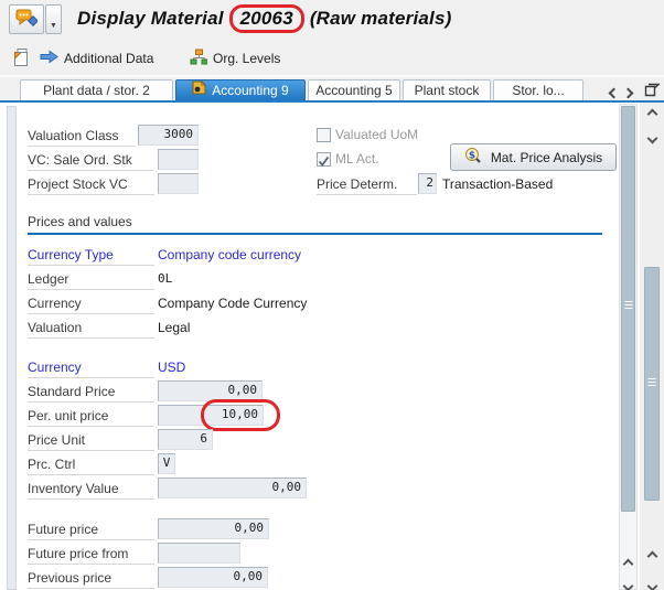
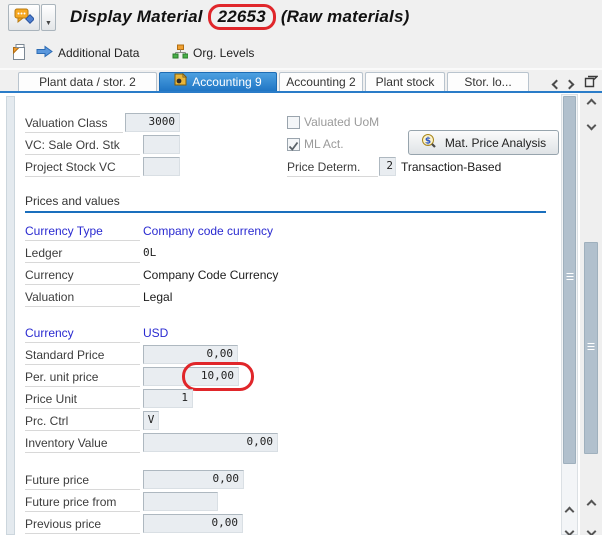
- Display Material 20063 (Raw materials)
+ Display Material 22653 (Raw materials)
  Additional Data
  Org. Levels
  Plant data / stor. 2
  Accounting 9
- Accounting 5
+ Accounting 2
  Plant stock
  Stor. lo...
  Valuation Class
  3000
  VC: Sale Ord. Stk
  Project Stock VC
  Valuated UoM
  ML Act.
  $
  Mat. Price Analysis
  Price Determ.
  2
  Transaction-Based
  Prices and values
  Currency Type
  Company code currency
  Ledger
  0L
  Currency
  Company Code Currency
  Valuation
  Legal
  Currency
  USD
  Standard Price
  0,00
  Per. unit price
  10,00
  Price Unit
- 6
+ 1
  Prc. Ctrl
  V
  Inventory Value
  0,00
  Future price
  0,00
  Future price from
  Previous price
  0,00
